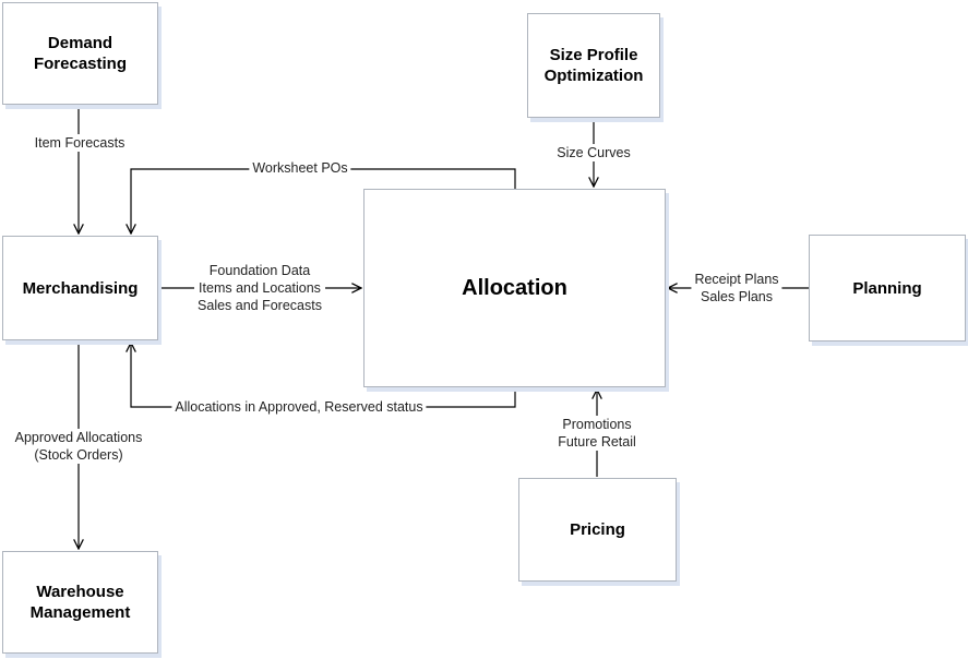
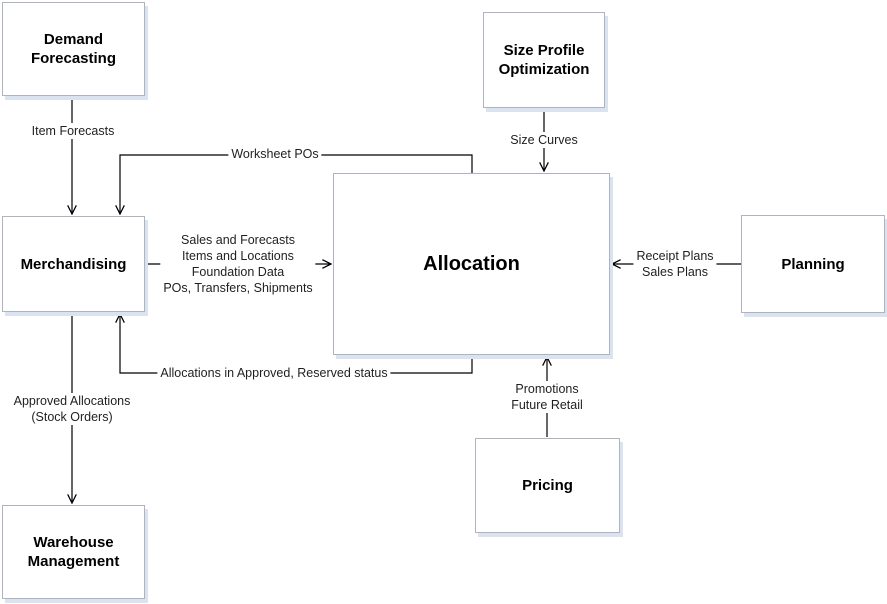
  Demand Forecasting
  Size Profile Optimization
  Merchandising
  Allocation
  Planning
  Pricing
  Warehouse Management
  Item Forecasts
  Worksheet POs
- Foundation Data
+ Sales and Forecasts
  Items and Locations
- Sales and Forecasts
+ Foundation Data
+ POs, Transfers, Shipments
  Size Curves
  Receipt Plans
  Sales Plans
  Promotions
  Future Retail
  Allocations in Approved, Reserved status
  Approved Allocations
  (Stock Orders)
